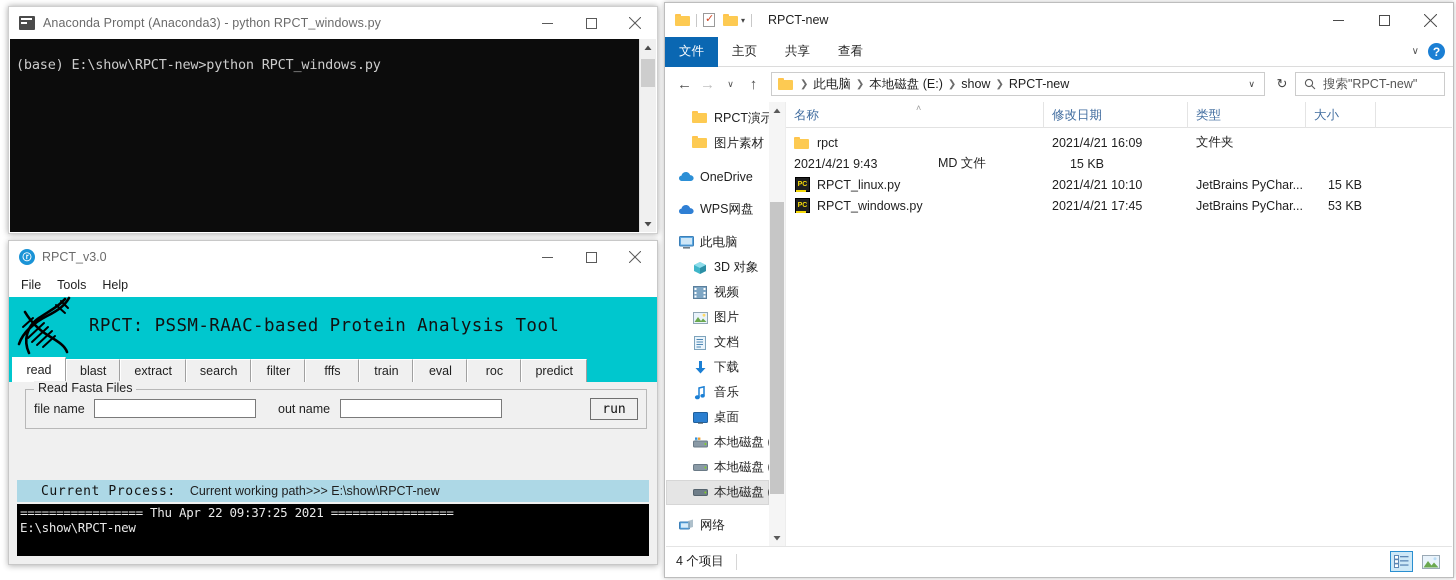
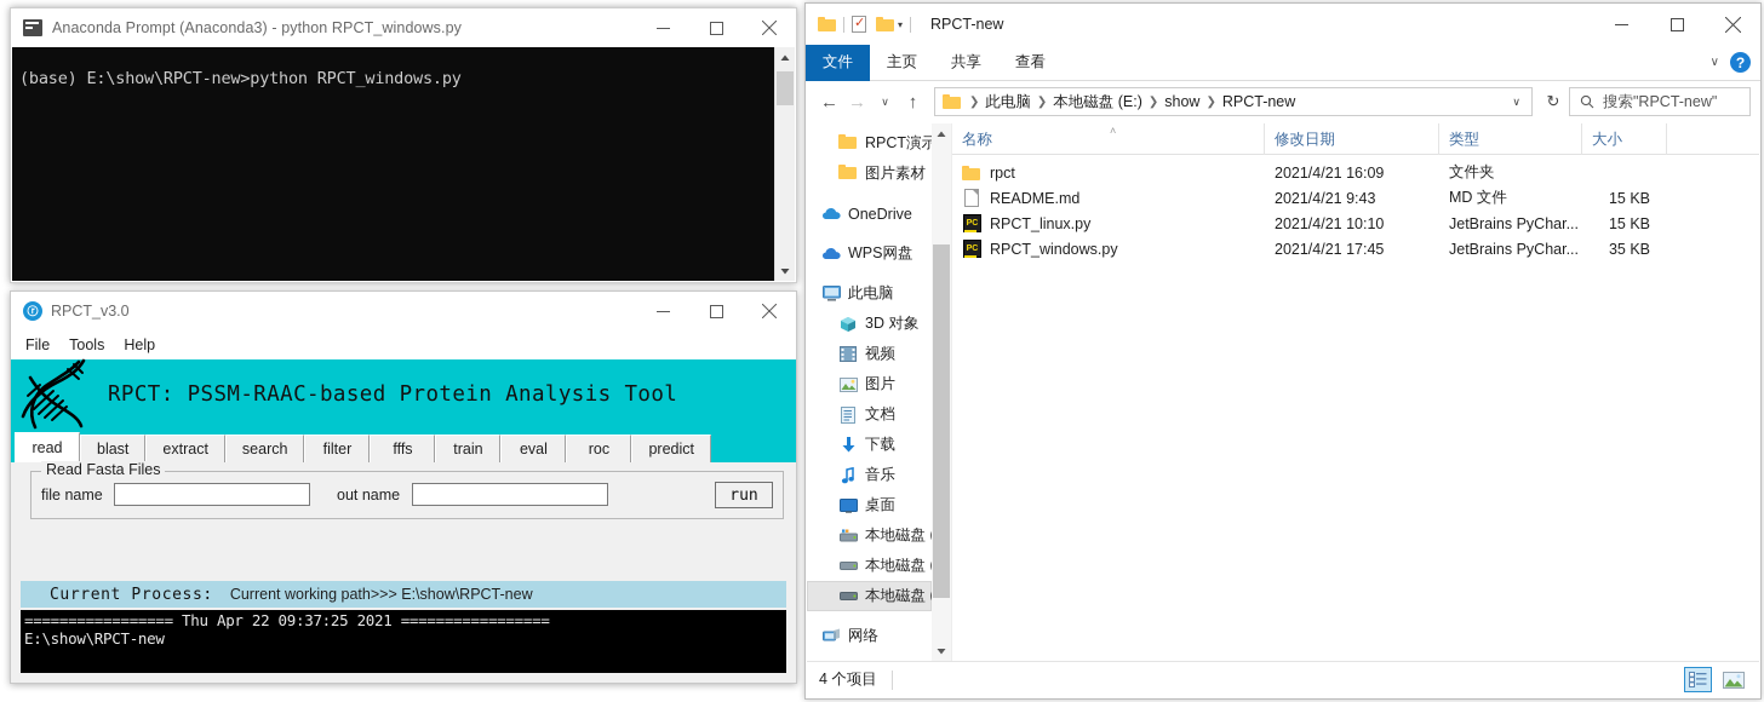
  Anaconda Prompt (Anaconda3) - python RPCT_windows.py
  (base) E:\show\RPCT-new>python RPCT_windows.py
  ⓡ
  RPCT_v3.0
  File
  Tools
  Help
  RPCT: PSSM-RAAC-based Protein Analysis Tool
  read
  blast
  extract
  search
  filter
  fffs
  train
  eval
  roc
  predict
  Read Fasta Files
  file name
  out name
  run
  Current Process:
  Current working path>>> E:\show\RPCT-new
  ================= Thu Apr 22 09:37:25 2021 =================
  E:\show\RPCT-new
  ▾
  RPCT-new
  文件
  主页
  共享
  查看
  ∨
  ?
  ←
  →
  ∨
  ↑
  ❯
  此电脑
  ❯
  本地磁盘 (E:)
  ❯
  show
  ❯
  RPCT-new
  ∨
  ↻
  搜索"RPCT-new"
  RPCT演示
  图片素材
  OneDrive
  WPS网盘
  此电脑
  3D 对象
  视频
  图片
  文档
  下载
  音乐
  桌面
  网络
  名称
  修改日期
  类型
  大小
  ˄
  rpct
  2021/4/21 16:09
  文件夹
+ README.md
  2021/4/21 9:43
  MD 文件
  15 KB
  RPCT_linux.py
  2021/4/21 10:10
  JetBrains PyChar...
  15 KB
  RPCT_windows.py
  2021/4/21 17:45
  JetBrains PyChar...
- 53 KB
+ 35 KB
  4 个项目
